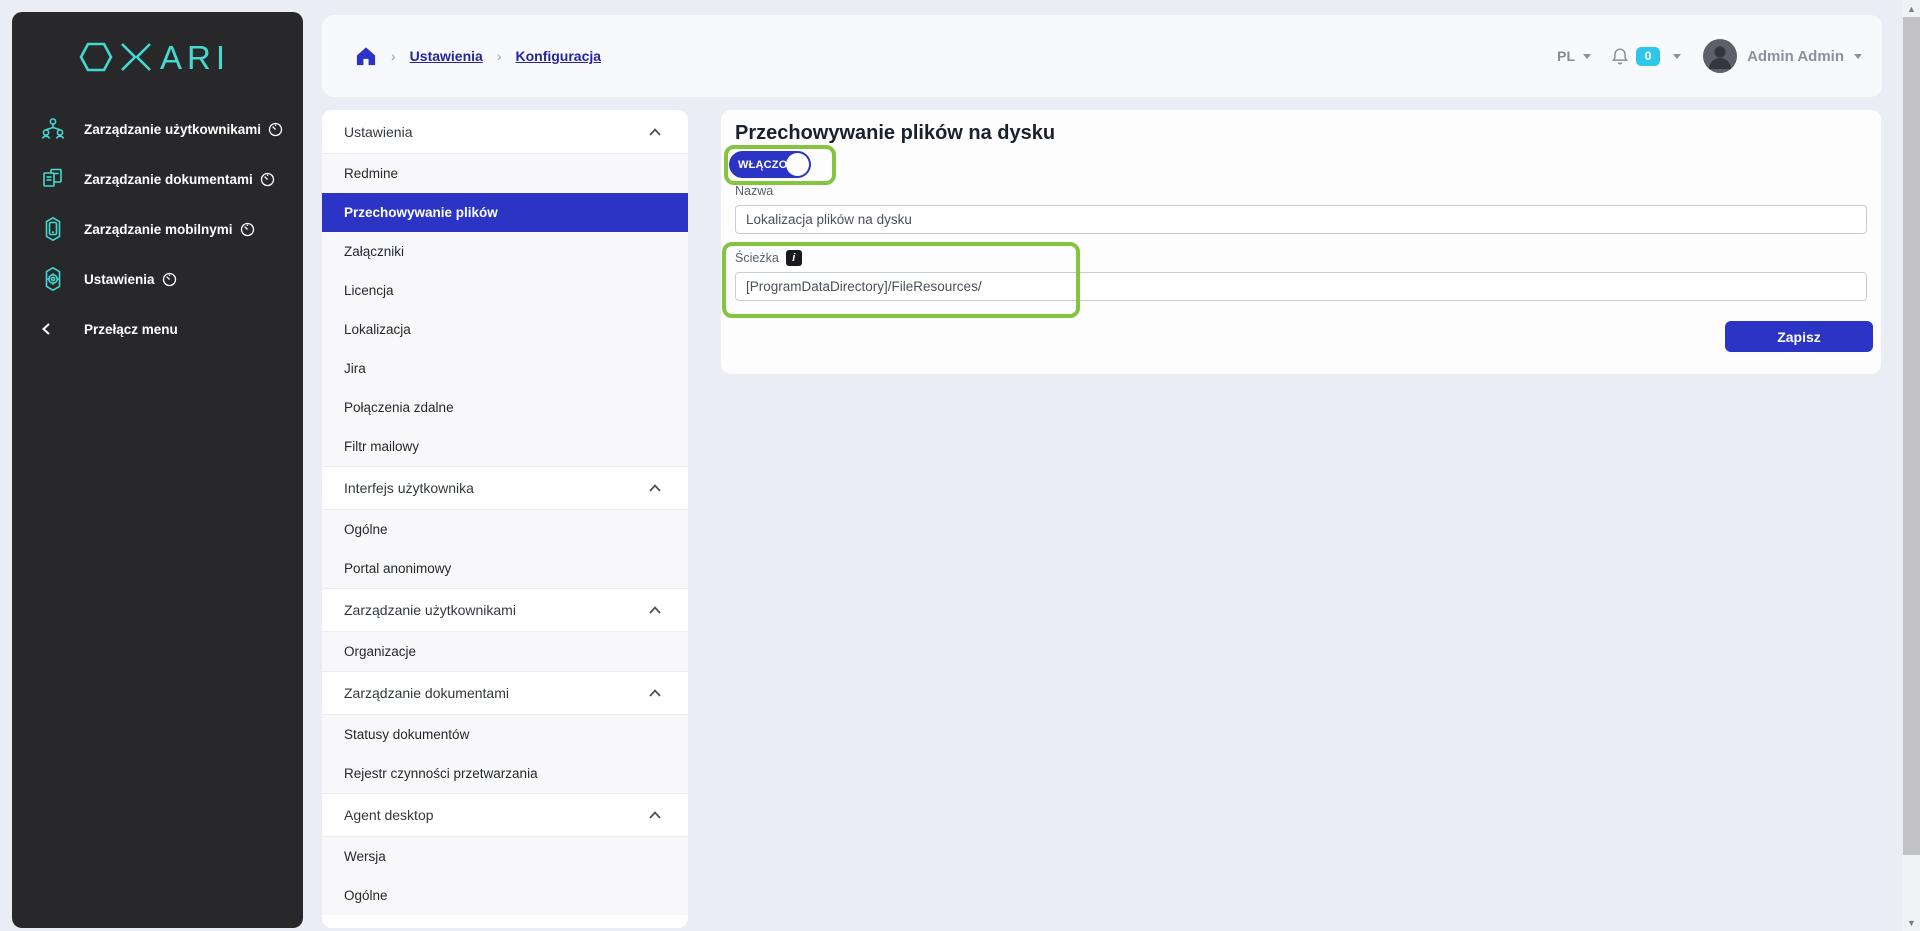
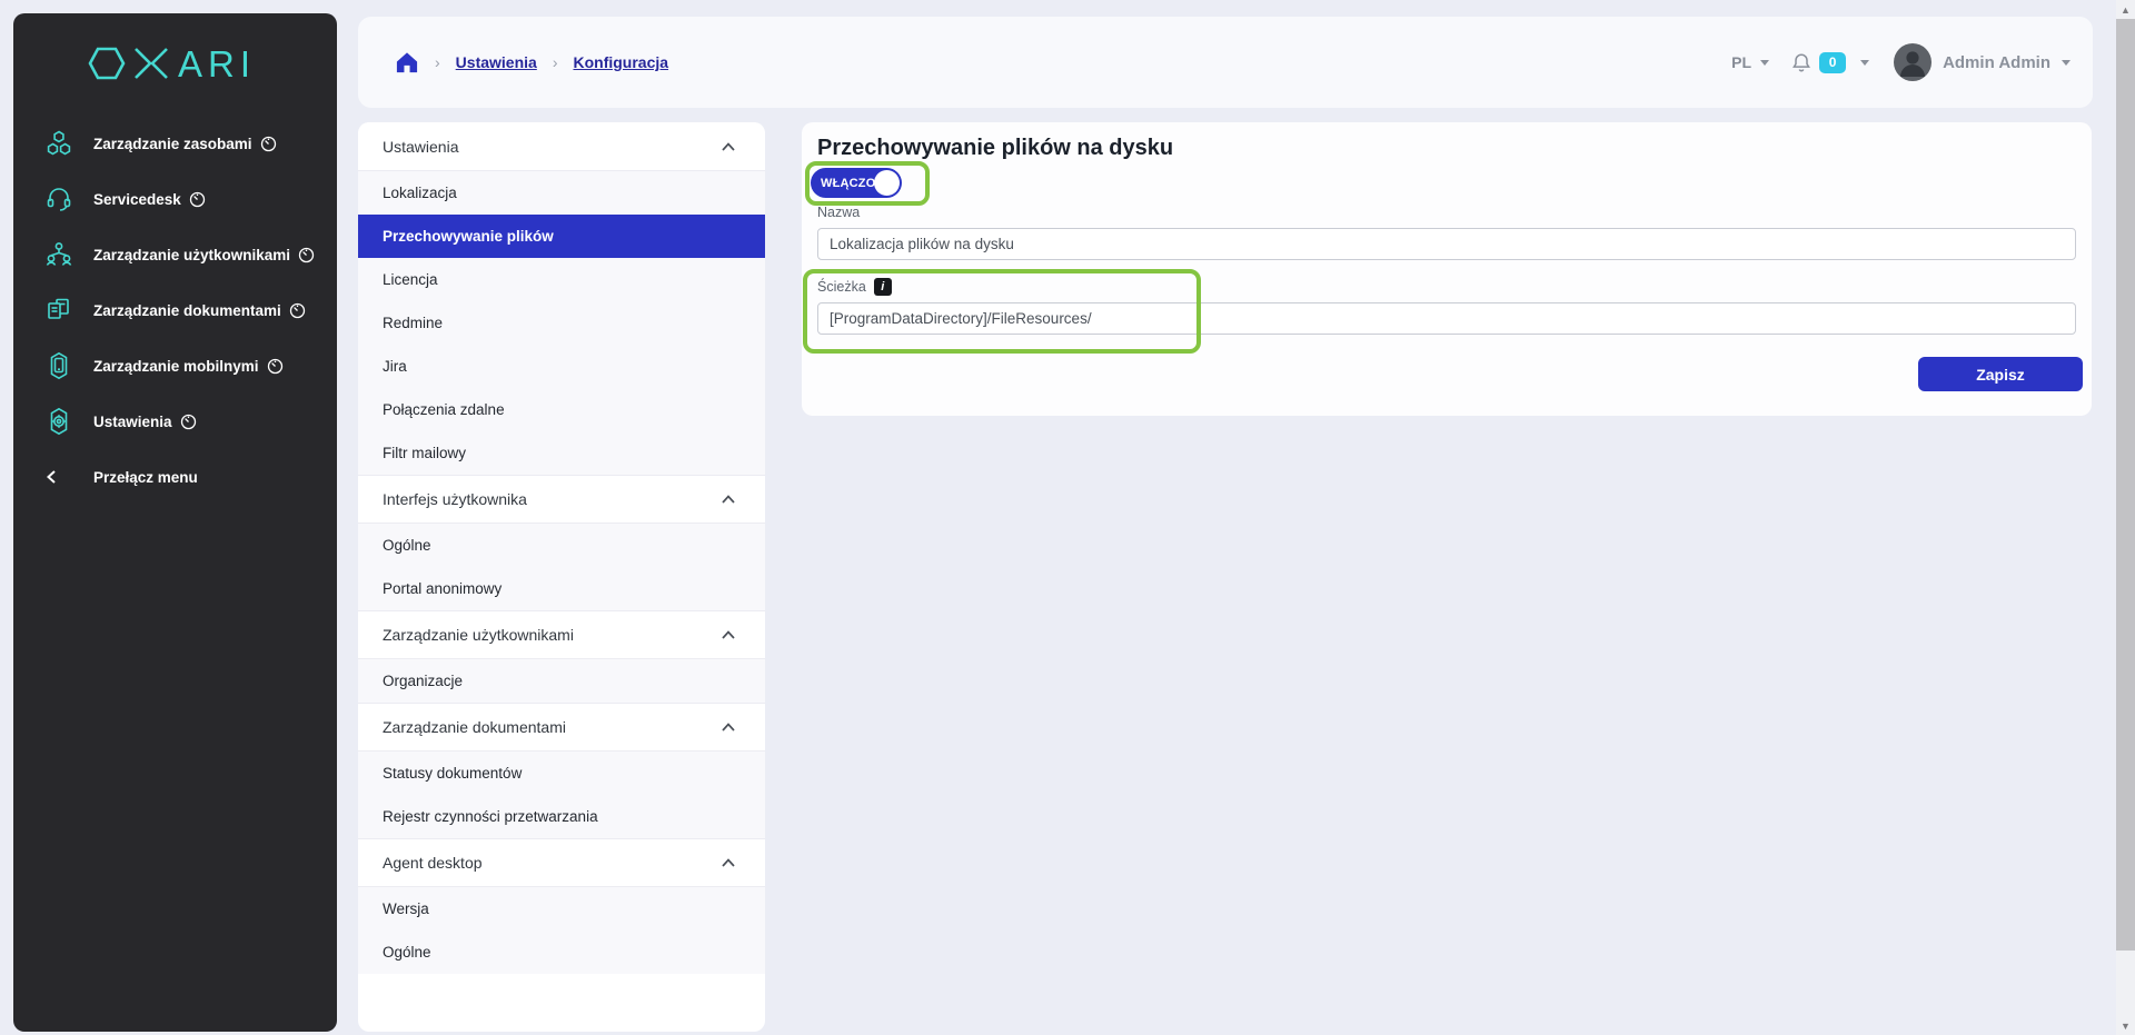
  ARI
+ Zarządzanie zasobami
+ Servicedesk
  Zarządzanie użytkownikami
  Zarządzanie dokumentami
  Zarządzanie mobilnymi
  Ustawienia
  Przełącz menu
  ›
  Ustawienia
  ›
  Konfiguracja
  PL
  0
  Admin Admin
  Ustawienia
- Redmine
+ Lokalizacja
  Przechowywanie plików
- Załączniki
  Licencja
- Lokalizacja
+ Redmine
  Jira
  Połączenia zdalne
  Filtr mailowy
  Interfejs użytkownika
  Ogólne
  Portal anonimowy
  Zarządzanie użytkownikami
  Organizacje
  Zarządzanie dokumentami
  Statusy dokumentów
  Rejestr czynności przetwarzania
  Agent desktop
  Wersja
  Ogólne
  Przechowywanie plików na dysku
  WŁĄCZO
  Nazwa
  Lokalizacja plików na dysku
  Ścieżka
  i
  [ProgramDataDirectory]/FileResources/
  Zapisz
  ▲
  ▼
